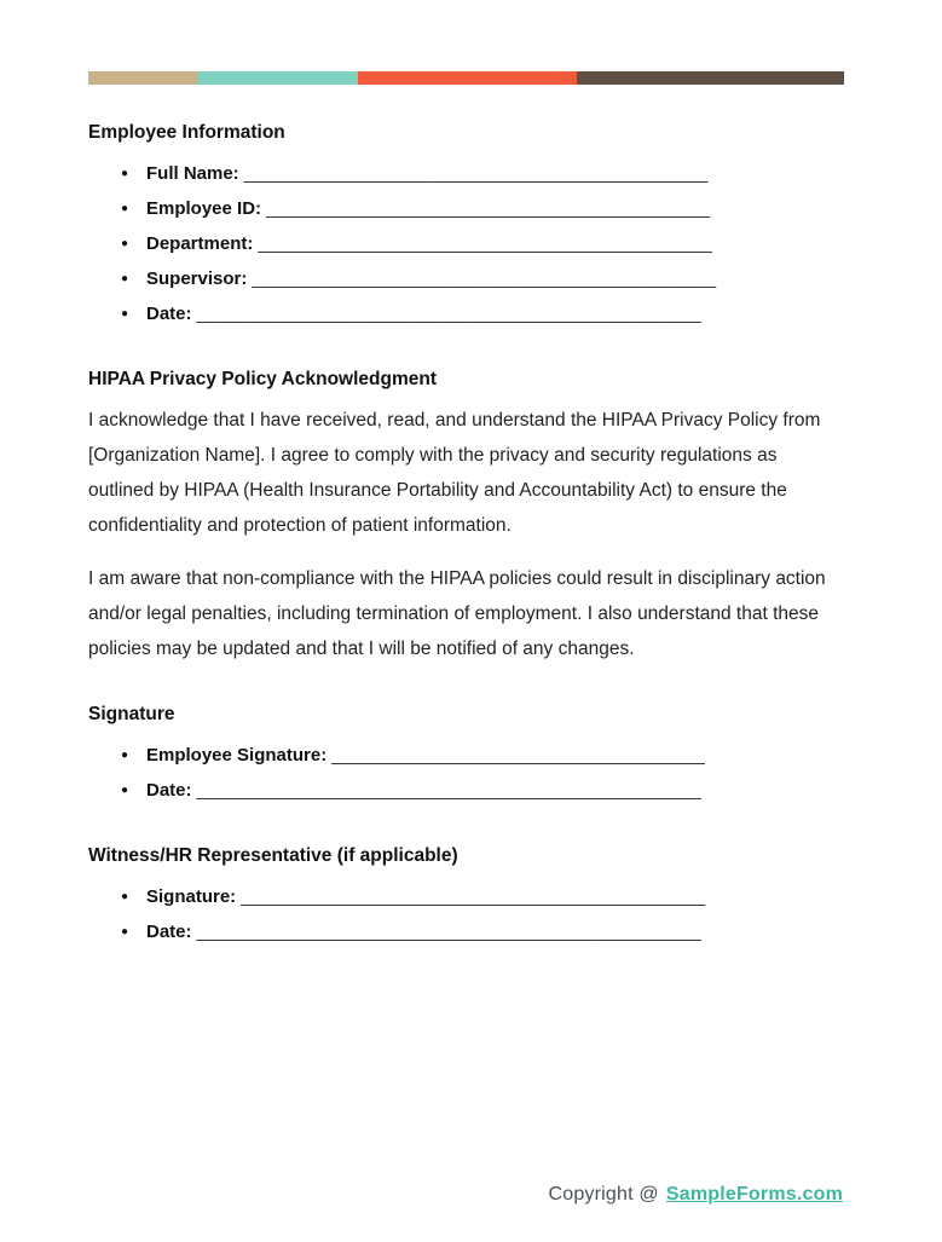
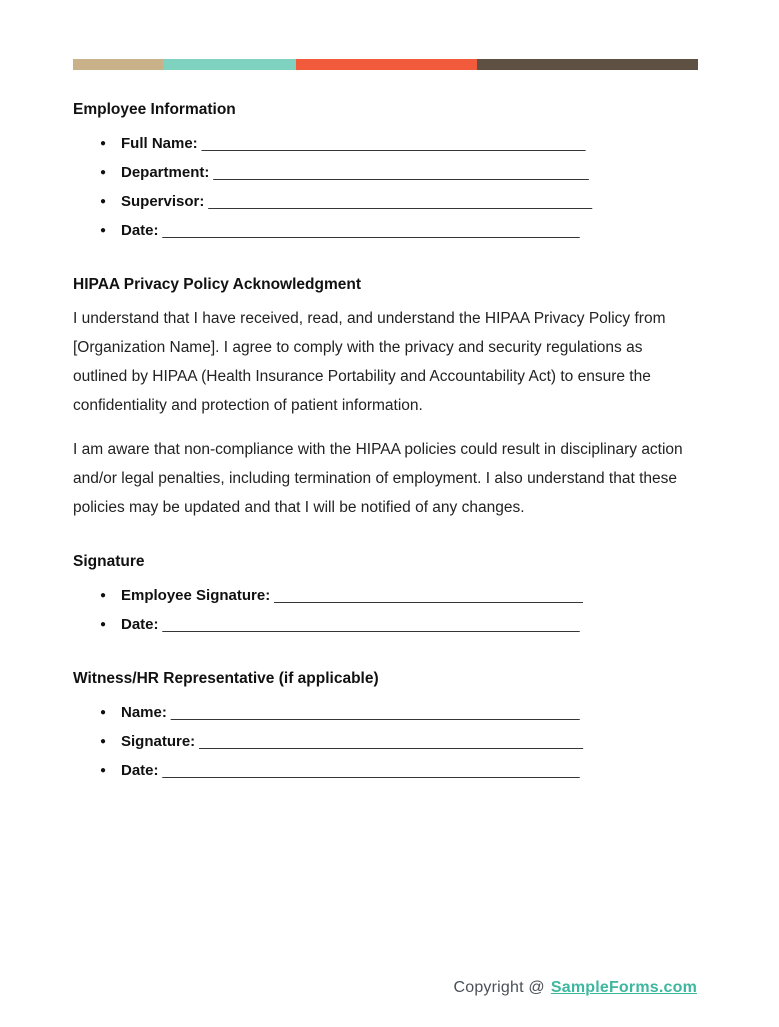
  Employee Information
  ● Full Name: ______________________________________________
- ● Employee ID: ____________________________________________
  ● Department: _____________________________________________
  ● Supervisor: ______________________________________________
  ● Date: __________________________________________________
  HIPAA Privacy Policy Acknowledgment
- I acknowledge that I have received, read, and understand the HIPAA Privacy Policy from [Organization Name]. I agree to comply with the privacy and security regulations as outlined by HIPAA (Health Insurance Portability and Accountability Act) to ensure the confidentiality and protection of patient information.
+ I understand that I have received, read, and understand the HIPAA Privacy Policy from [Organization Name]. I agree to comply with the privacy and security regulations as outlined by HIPAA (Health Insurance Portability and Accountability Act) to ensure the confidentiality and protection of patient information.
  I am aware that non-compliance with the HIPAA policies could result in disciplinary action and/or legal penalties, including termination of employment. I also understand that these policies may be updated and that I will be notified of any changes.
  Signature
  ● Employee Signature: _____________________________________
  ● Date: __________________________________________________
  Witness/HR Representative (if applicable)
+ ● Name: _________________________________________________
  ● Signature: ______________________________________________
  ● Date: __________________________________________________
  Copyright @ SampleForms.com
